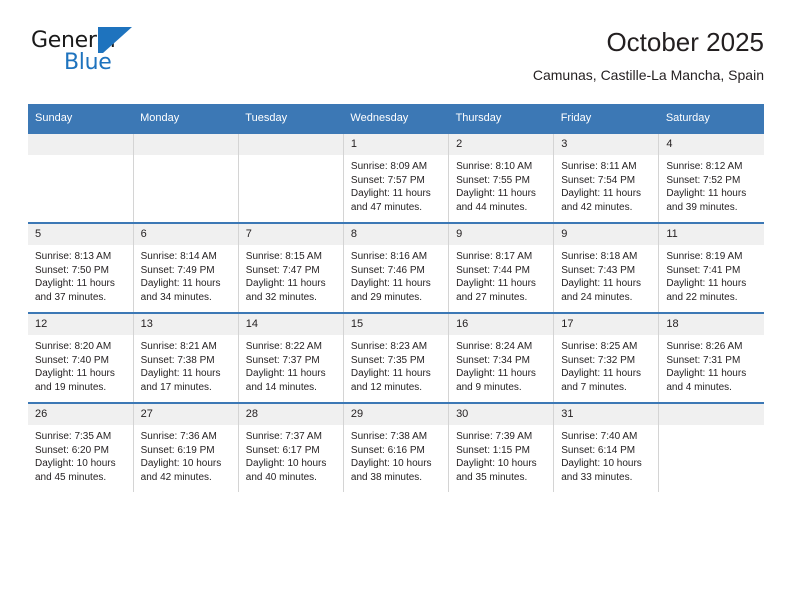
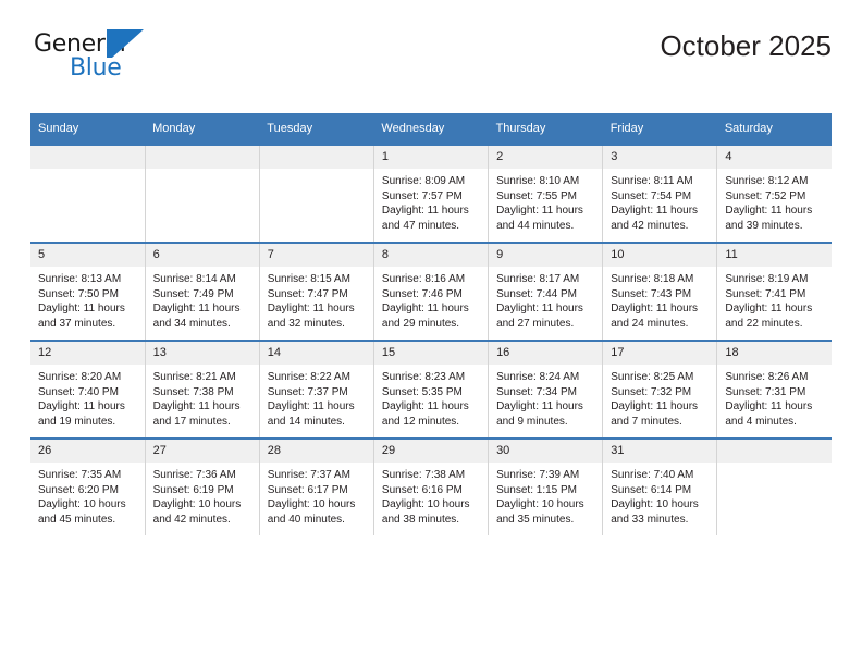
  General
  Blue
  October 2025
- Camunas, Castille-La Mancha, Spain
  Sunday	Monday	Tuesday	Wednesday	Thursday	Friday	Saturday
  			1Sunrise: 8:09 AMSunset: 7:57 PMDaylight: 11 hoursand 47 minutes.	2Sunrise: 8:10 AMSunset: 7:55 PMDaylight: 11 hoursand 44 minutes.	3Sunrise: 8:11 AMSunset: 7:54 PMDaylight: 11 hoursand 42 minutes.	4Sunrise: 8:12 AMSunset: 7:52 PMDaylight: 11 hoursand 39 minutes.
- 5Sunrise: 8:13 AMSunset: 7:50 PMDaylight: 11 hoursand 37 minutes.	6Sunrise: 8:14 AMSunset: 7:49 PMDaylight: 11 hoursand 34 minutes.	7Sunrise: 8:15 AMSunset: 7:47 PMDaylight: 11 hoursand 32 minutes.	8Sunrise: 8:16 AMSunset: 7:46 PMDaylight: 11 hoursand 29 minutes.	9Sunrise: 8:17 AMSunset: 7:44 PMDaylight: 11 hoursand 27 minutes.	9Sunrise: 8:18 AMSunset: 7:43 PMDaylight: 11 hoursand 24 minutes.	11Sunrise: 8:19 AMSunset: 7:41 PMDaylight: 11 hoursand 22 minutes.
+ 5Sunrise: 8:13 AMSunset: 7:50 PMDaylight: 11 hoursand 37 minutes.	6Sunrise: 8:14 AMSunset: 7:49 PMDaylight: 11 hoursand 34 minutes.	7Sunrise: 8:15 AMSunset: 7:47 PMDaylight: 11 hoursand 32 minutes.	8Sunrise: 8:16 AMSunset: 7:46 PMDaylight: 11 hoursand 29 minutes.	9Sunrise: 8:17 AMSunset: 7:44 PMDaylight: 11 hoursand 27 minutes.	10Sunrise: 8:18 AMSunset: 7:43 PMDaylight: 11 hoursand 24 minutes.	11Sunrise: 8:19 AMSunset: 7:41 PMDaylight: 11 hoursand 22 minutes.
- 12Sunrise: 8:20 AMSunset: 7:40 PMDaylight: 11 hoursand 19 minutes.	13Sunrise: 8:21 AMSunset: 7:38 PMDaylight: 11 hoursand 17 minutes.	14Sunrise: 8:22 AMSunset: 7:37 PMDaylight: 11 hoursand 14 minutes.	15Sunrise: 8:23 AMSunset: 7:35 PMDaylight: 11 hoursand 12 minutes.	16Sunrise: 8:24 AMSunset: 7:34 PMDaylight: 11 hoursand 9 minutes.	17Sunrise: 8:25 AMSunset: 7:32 PMDaylight: 11 hoursand 7 minutes.	18Sunrise: 8:26 AMSunset: 7:31 PMDaylight: 11 hoursand 4 minutes.
+ 12Sunrise: 8:20 AMSunset: 7:40 PMDaylight: 11 hoursand 19 minutes.	13Sunrise: 8:21 AMSunset: 7:38 PMDaylight: 11 hoursand 17 minutes.	14Sunrise: 8:22 AMSunset: 7:37 PMDaylight: 11 hoursand 14 minutes.	15Sunrise: 8:23 AMSunset: 5:35 PMDaylight: 11 hoursand 12 minutes.	16Sunrise: 8:24 AMSunset: 7:34 PMDaylight: 11 hoursand 9 minutes.	17Sunrise: 8:25 AMSunset: 7:32 PMDaylight: 11 hoursand 7 minutes.	18Sunrise: 8:26 AMSunset: 7:31 PMDaylight: 11 hoursand 4 minutes.
  26Sunrise: 7:35 AMSunset: 6:20 PMDaylight: 10 hoursand 45 minutes.	27Sunrise: 7:36 AMSunset: 6:19 PMDaylight: 10 hoursand 42 minutes.	28Sunrise: 7:37 AMSunset: 6:17 PMDaylight: 10 hoursand 40 minutes.	29Sunrise: 7:38 AMSunset: 6:16 PMDaylight: 10 hoursand 38 minutes.	30Sunrise: 7:39 AMSunset: 1:15 PMDaylight: 10 hoursand 35 minutes.	31Sunrise: 7:40 AMSunset: 6:14 PMDaylight: 10 hoursand 33 minutes.
